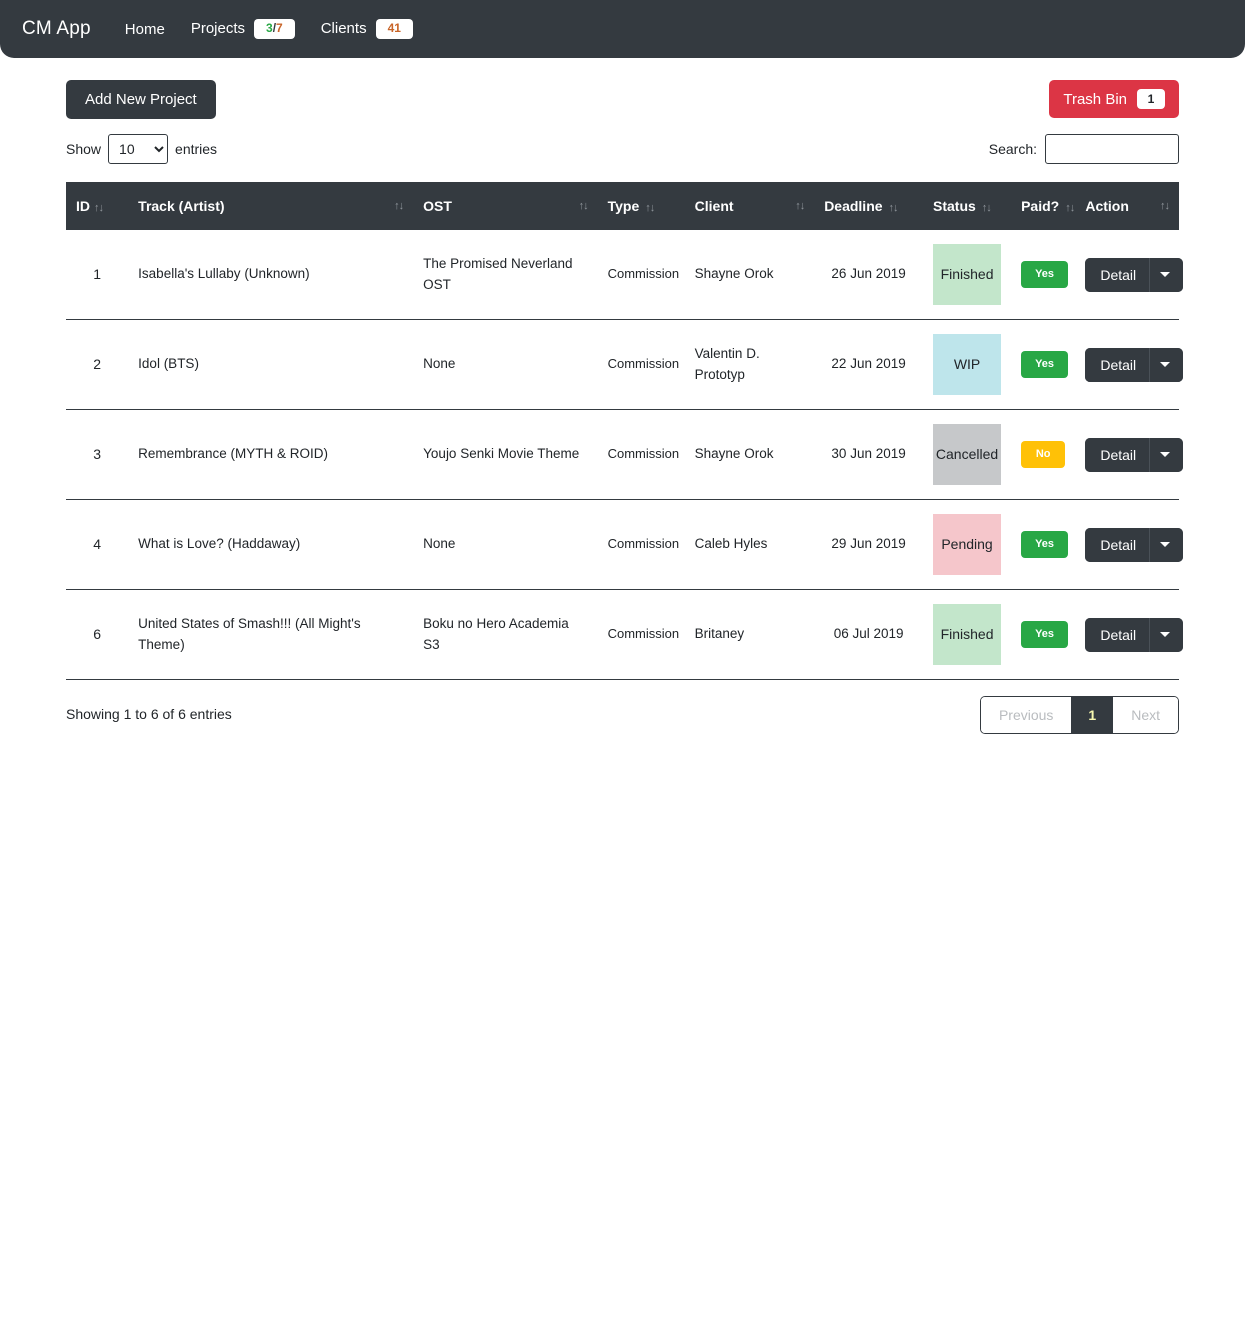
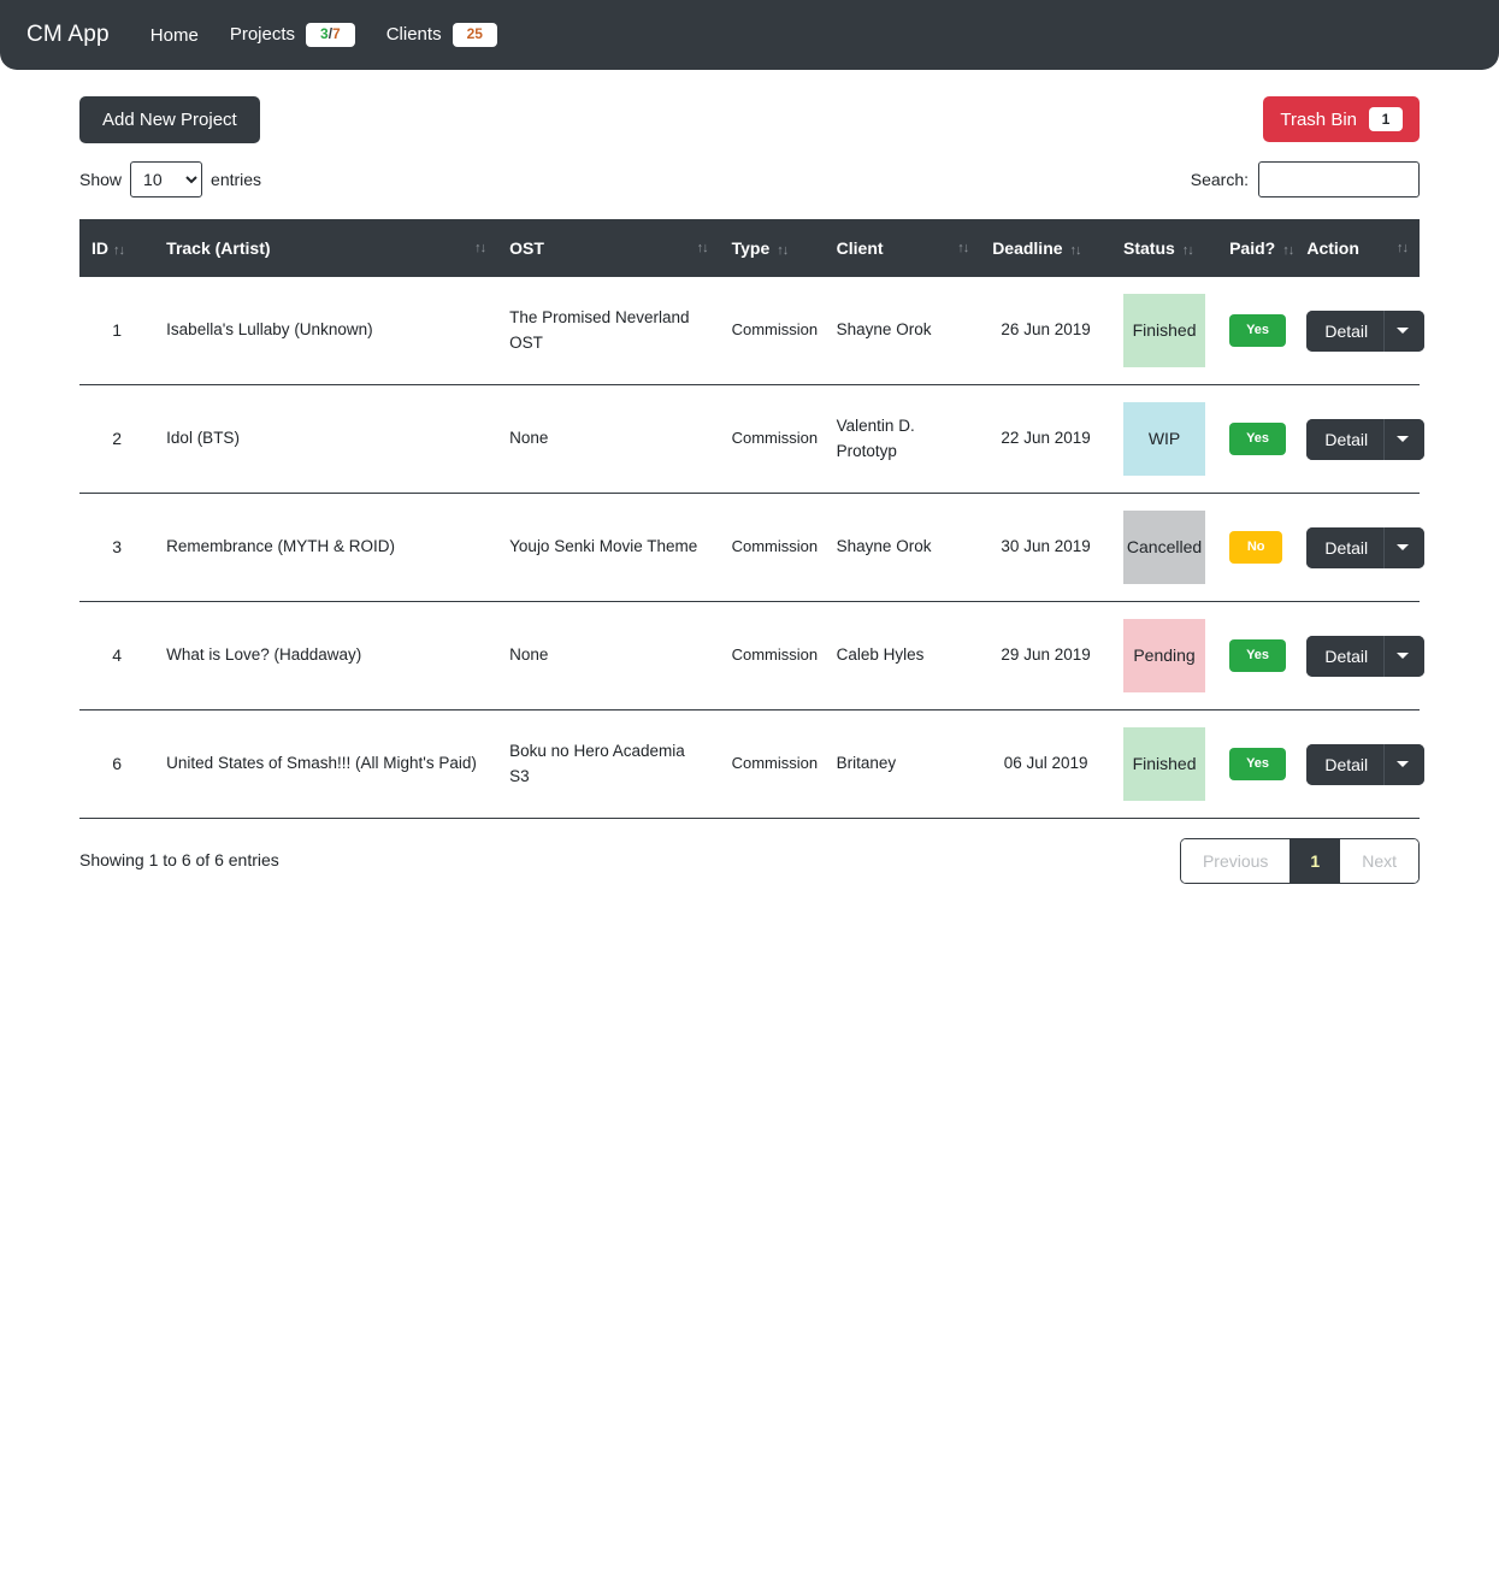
  CM App
  Home
  Projects
  3/7
  Clients
- 41
+ 25
  Add New Project
  Trash Bin
  1
  Show
  10
  entries
  Search:
  ID ↑↓	Track (Artist) ↑↓	OST ↑↓	Type ↑↓	Client ↑↓	Deadline ↑↓	Status ↑↓	Paid? ↑↓	Action ↑↓
  1	Isabella's Lullaby (Unknown)	The Promised Neverland OST	Commission	Shayne Orok	26 Jun 2019	Finished	Yes	Detail
  2	Idol (BTS)	None	Commission	Valentin D. Prototyp	22 Jun 2019	WIP	Yes	Detail
  3	Remembrance (MYTH & ROID)	Youjo Senki Movie Theme	Commission	Shayne Orok	30 Jun 2019	Cancelled	No	Detail
  4	What is Love? (Haddaway)	None	Commission	Caleb Hyles	29 Jun 2019	Pending	Yes	Detail
- 6	United States of Smash!!! (All Might's Theme)	Boku no Hero Academia S3	Commission	Britaney	06 Jul 2019	Finished	Yes	Detail
+ 6	United States of Smash!!! (All Might's Paid)	Boku no Hero Academia S3	Commission	Britaney	06 Jul 2019	Finished	Yes	Detail
  Showing 1 to 6 of 6 entries
  Previous
  1
  Next
